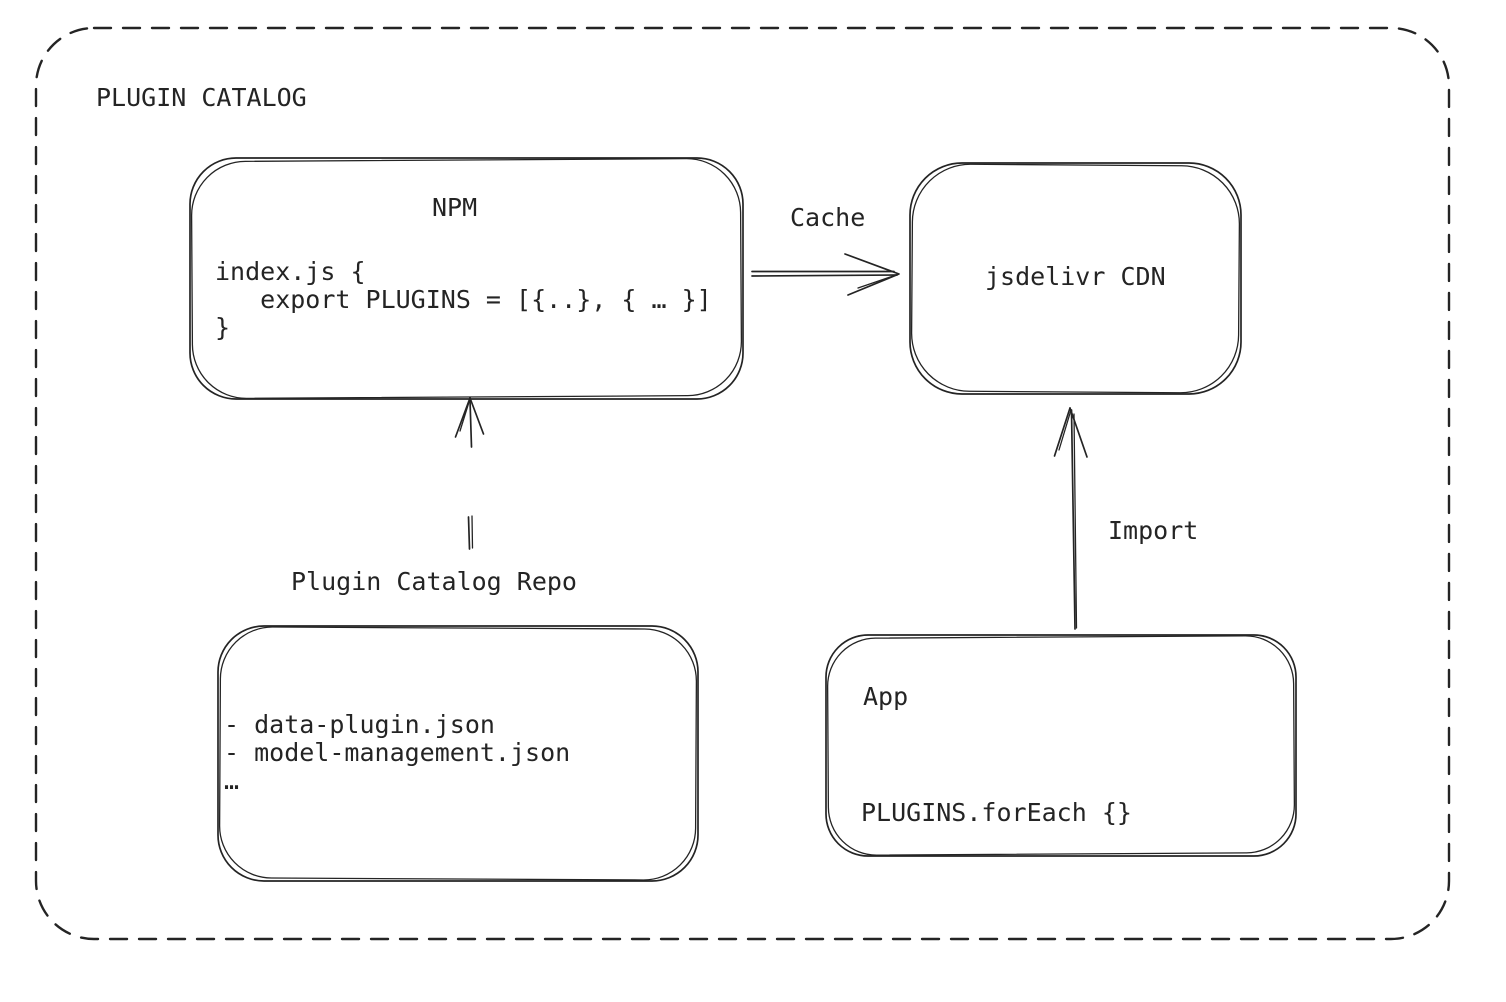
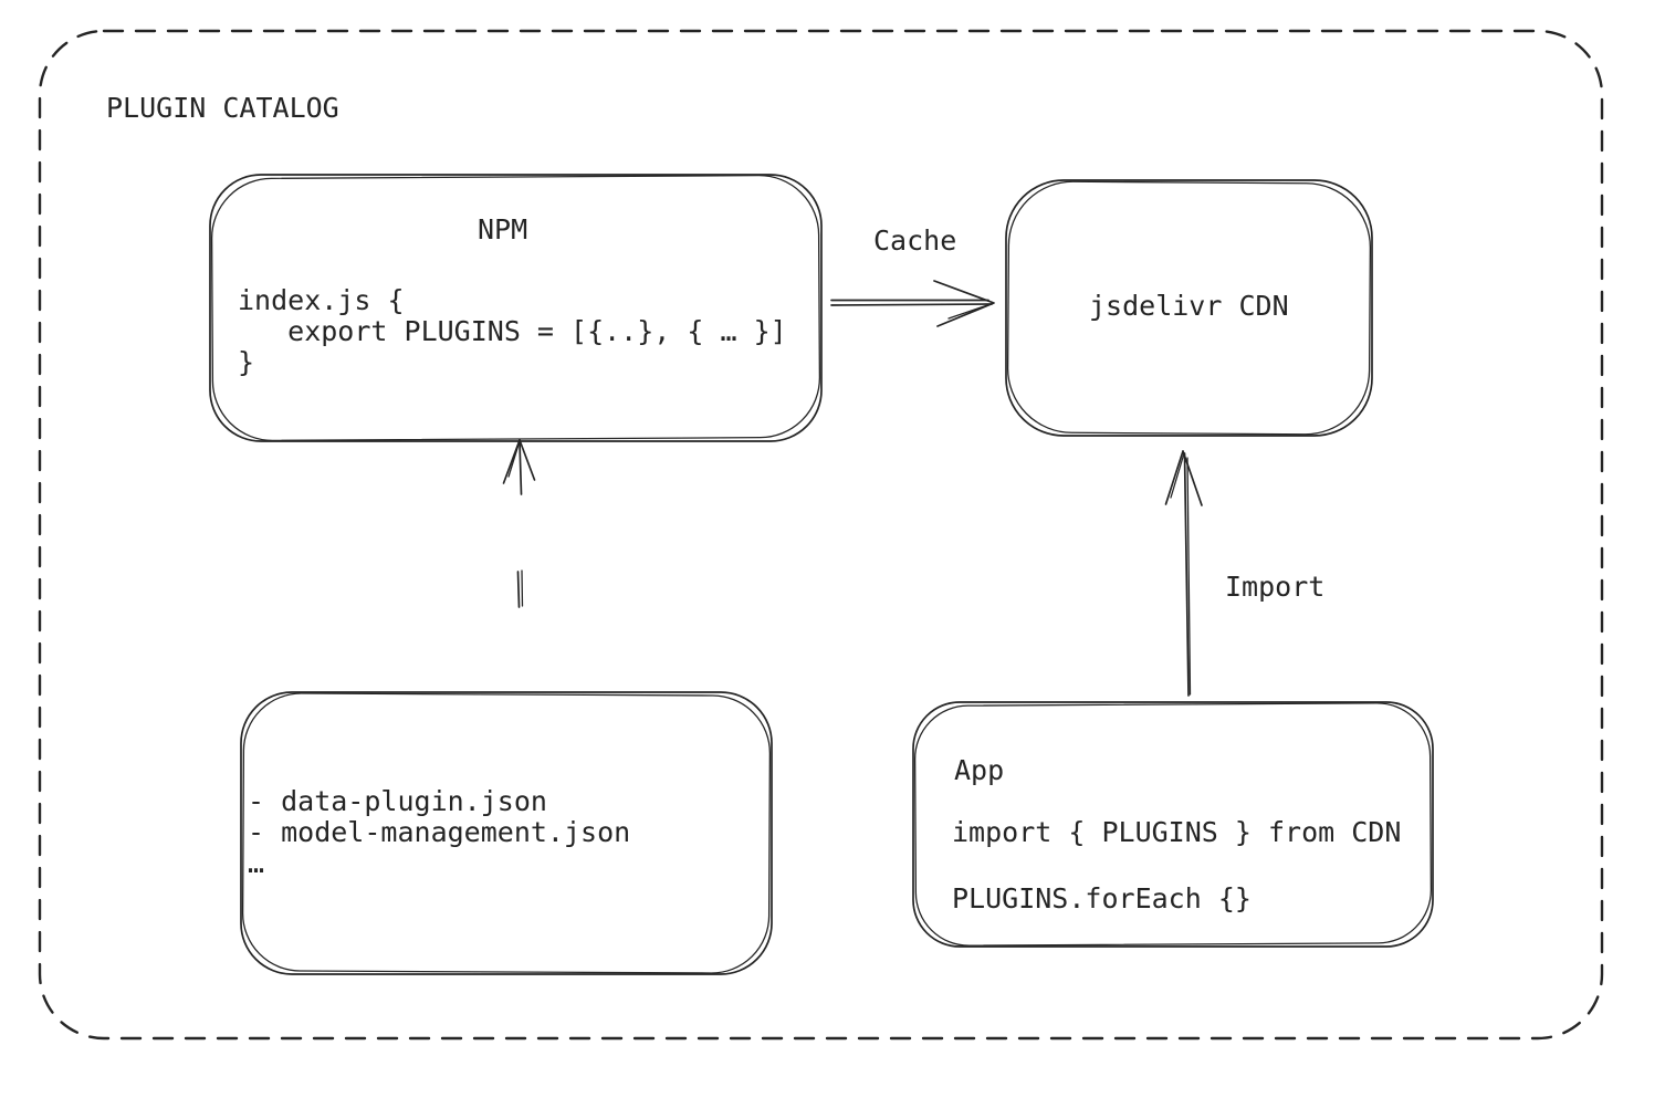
  PLUGIN CATALOG
  NPM
  index.js {
  export PLUGINS = [{..}, { … }]
  }
  Cache
  jsdelivr CDN
- Plugin Catalog Repo
  - data-plugin.json
  - model-management.json
  …
  Import
  App
+ import { PLUGINS } from CDN
  PLUGINS.forEach {}
